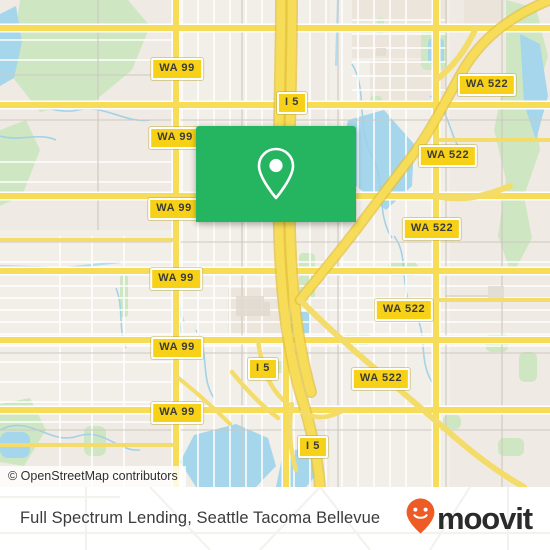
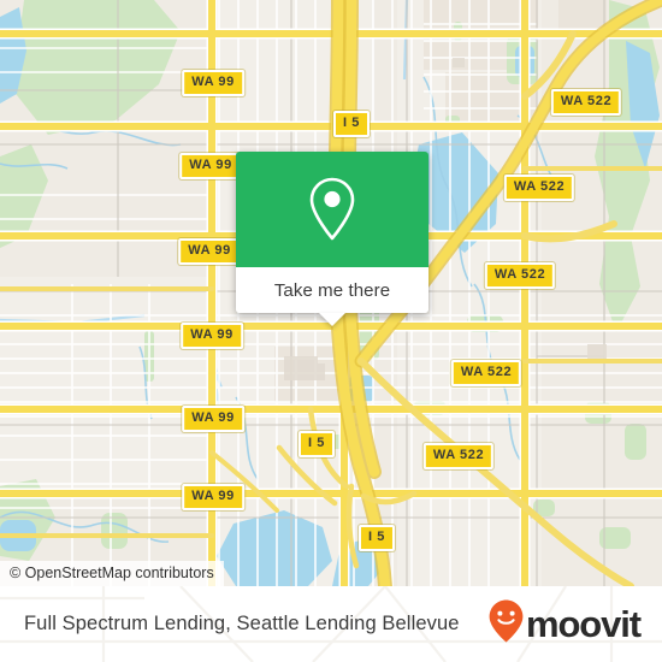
  WA 99
  I 5
  WA 522
  WA 99
  WA 522
  WA 99
  WA 522
  WA 99
  WA 522
  WA 99
  I 5
  WA 522
  WA 99
  I 5
+ Take me there
  © OpenStreetMap contributors
- Full Spectrum Lending, Seattle Tacoma Bellevue
+ Full Spectrum Lending, Seattle Lending Bellevue
  moovit
